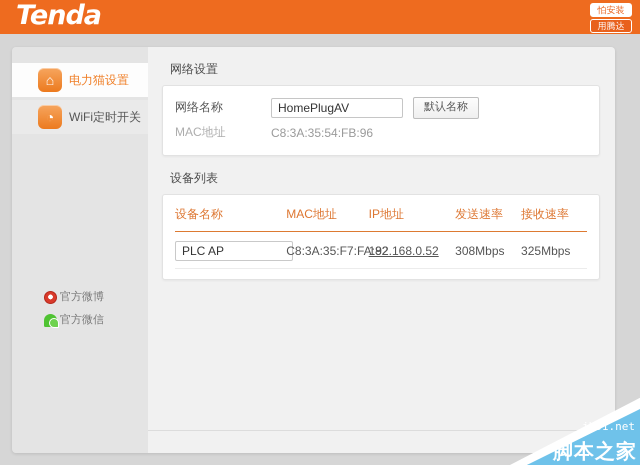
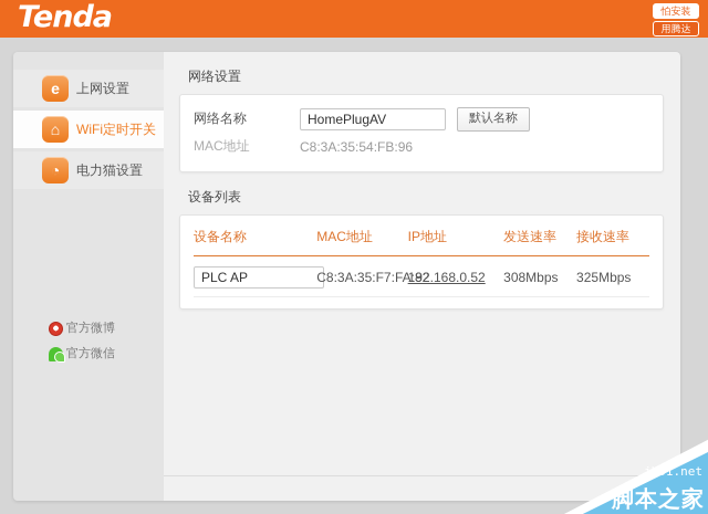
  Tenda
  怕安装
  用腾达
+ e
+ 上网设置
  ⌂
- 电力猫设置
+ WiFi定时开关
  ◔
- WiFi定时开关
+ 电力猫设置
  官方微博
  官方微信
  网络设置
  网络名称
  HomePlugAV
  默认名称
  MAC地址
  C8:3A:35:54:FB:96
  设备列表
  设备名称	MAC地址	IP地址	发送速率	接收速率
  PLC AP	C8:3A:35:F7:FA	192.168.0.52	308Mbps	325Mbps
  jb51.net
  脚本之家
